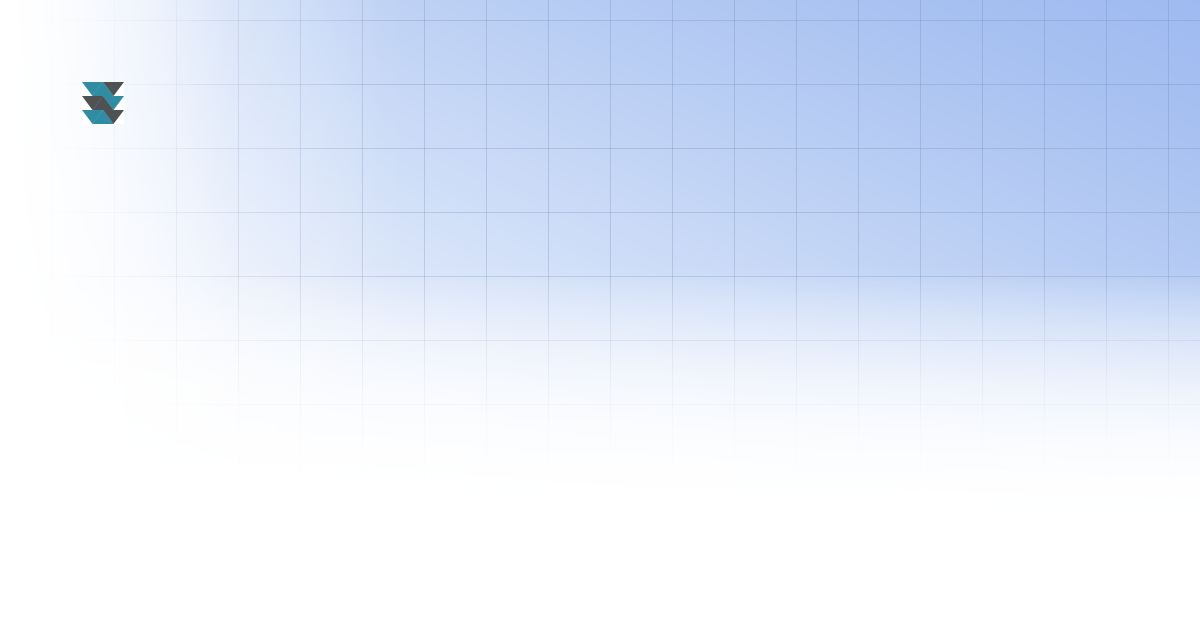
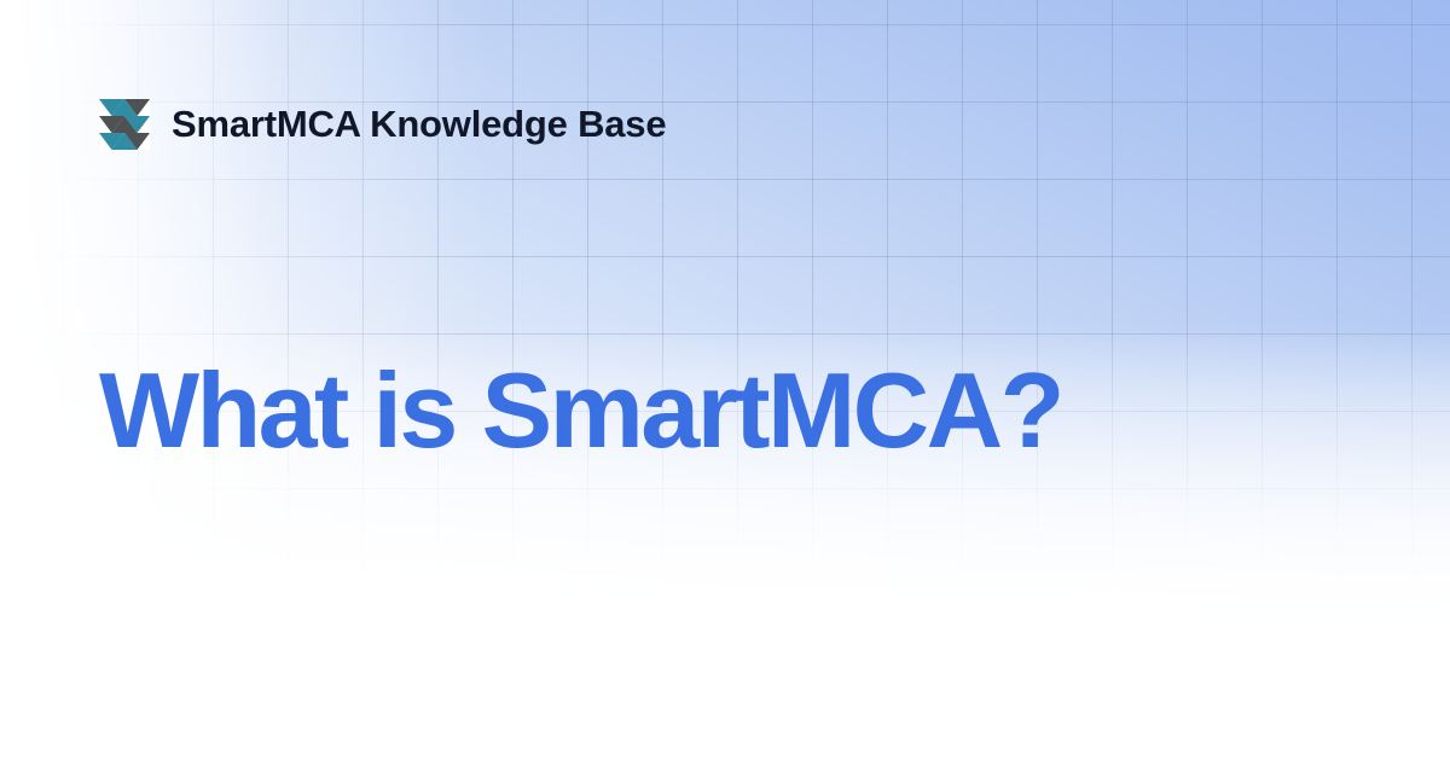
+ SmartMCA Knowledge Base
+ What is SmartMCA?
